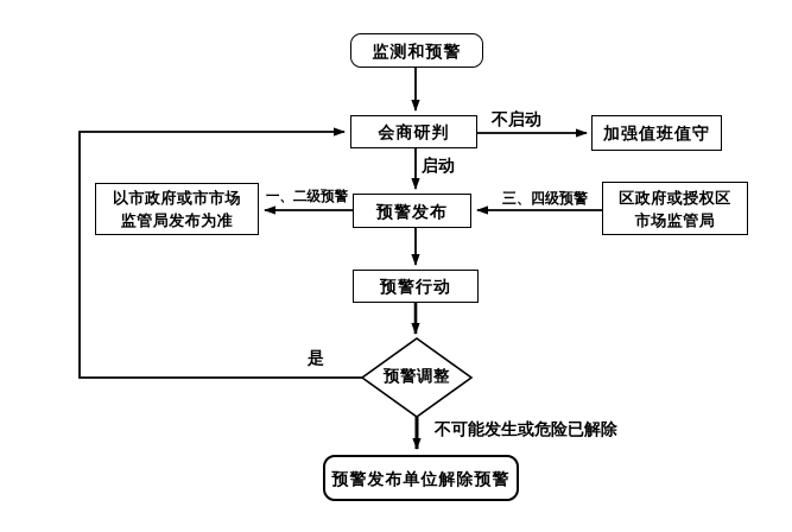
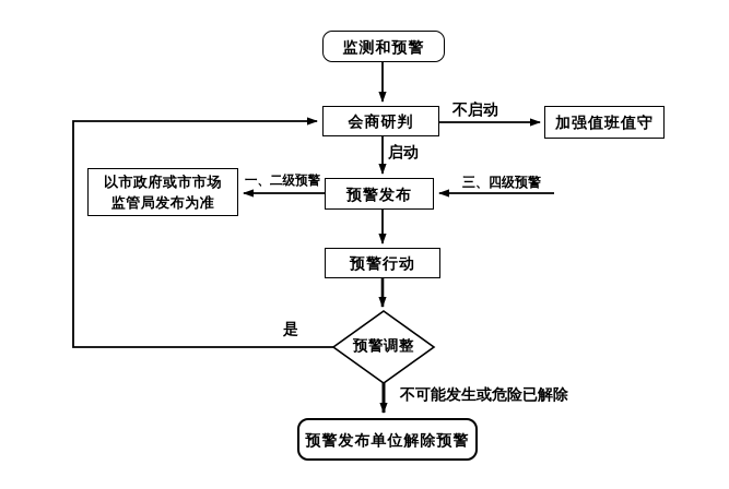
  监测和预警
  会商研判
  加强值班值守
  预警发布
  以市政府或市市场
  监管局发布为准
- 区政府或授权区
- 市场监管局
  预警行动
  预警调整
  预警发布单位解除预警
  不启动
  启动
  一、二级预警
  三、四级预警
  是
  不可能发生或危险已解除
